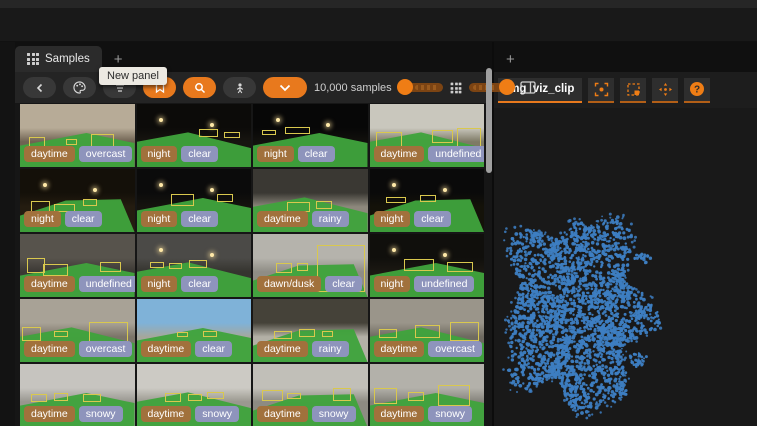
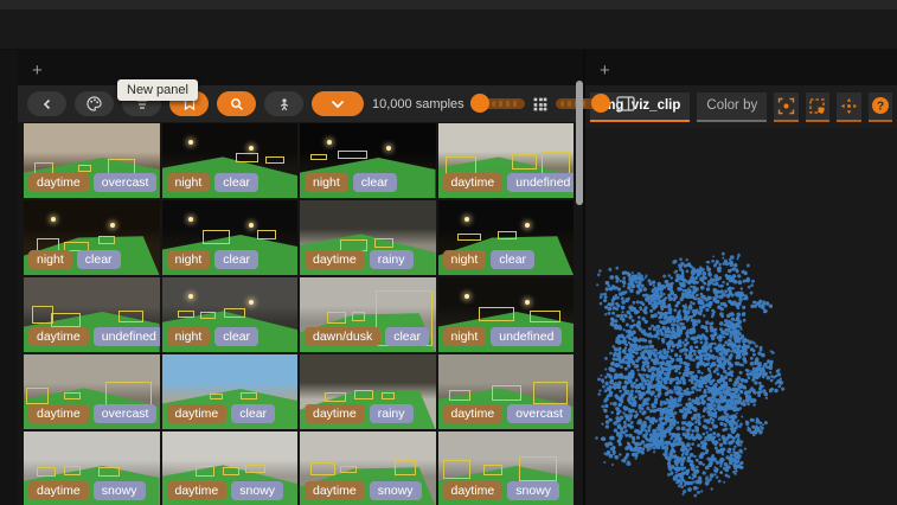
- Samples
  +
  10,000 samples
  daytime
  overcast
  night
  clear
  night
  clear
  daytime
  undefined
  night
  clear
  night
  clear
  daytime
  rainy
  night
  clear
  daytime
  undefined
  night
  clear
  dawn/dusk
  clear
  night
  undefined
  daytime
  overcast
  daytime
  clear
  daytime
  rainy
  daytime
  overcast
  daytime
  snowy
  daytime
  snowy
  daytime
  snowy
  daytime
  snowy
  New panel
  +
  gviz_clip
+ Color by
  ?
